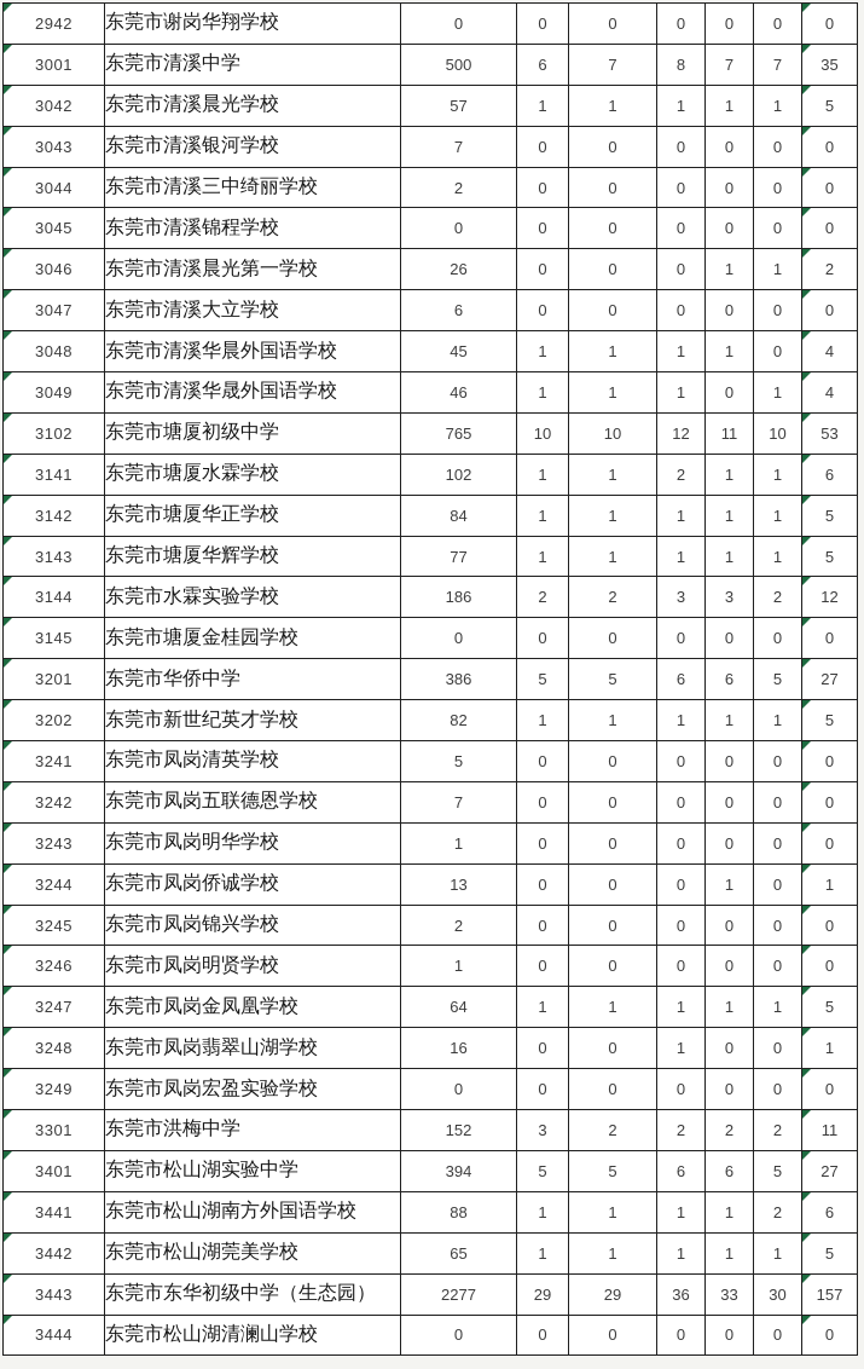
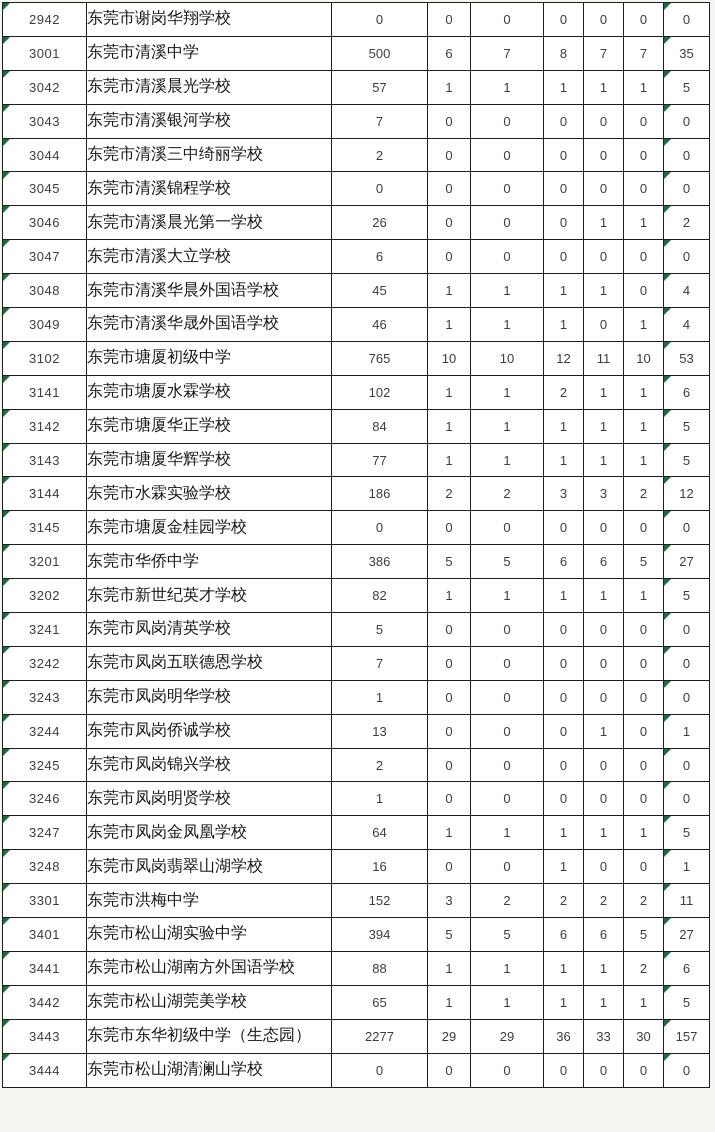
  2942	东莞市谢岗华翔学校	0	0	0	0	0	0	0
  3001	东莞市清溪中学	500	6	7	8	7	7	35
  3042	东莞市清溪晨光学校	57	1	1	1	1	1	5
  3043	东莞市清溪银河学校	7	0	0	0	0	0	0
  3044	东莞市清溪三中绮丽学校	2	0	0	0	0	0	0
  3045	东莞市清溪锦程学校	0	0	0	0	0	0	0
  3046	东莞市清溪晨光第一学校	26	0	0	0	1	1	2
  3047	东莞市清溪大立学校	6	0	0	0	0	0	0
  3048	东莞市清溪华晨外国语学校	45	1	1	1	1	0	4
  3049	东莞市清溪华晟外国语学校	46	1	1	1	0	1	4
  3102	东莞市塘厦初级中学	765	10	10	12	11	10	53
  3141	东莞市塘厦水霖学校	102	1	1	2	1	1	6
  3142	东莞市塘厦华正学校	84	1	1	1	1	1	5
  3143	东莞市塘厦华辉学校	77	1	1	1	1	1	5
  3144	东莞市水霖实验学校	186	2	2	3	3	2	12
  3145	东莞市塘厦金桂园学校	0	0	0	0	0	0	0
  3201	东莞市华侨中学	386	5	5	6	6	5	27
  3202	东莞市新世纪英才学校	82	1	1	1	1	1	5
  3241	东莞市凤岗清英学校	5	0	0	0	0	0	0
  3242	东莞市凤岗五联德恩学校	7	0	0	0	0	0	0
  3243	东莞市凤岗明华学校	1	0	0	0	0	0	0
  3244	东莞市凤岗侨诚学校	13	0	0	0	1	0	1
  3245	东莞市凤岗锦兴学校	2	0	0	0	0	0	0
  3246	东莞市凤岗明贤学校	1	0	0	0	0	0	0
  3247	东莞市凤岗金凤凰学校	64	1	1	1	1	1	5
  3248	东莞市凤岗翡翠山湖学校	16	0	0	1	0	0	1
- 3249	东莞市凤岗宏盈实验学校	0	0	0	0	0	0	0
  3301	东莞市洪梅中学	152	3	2	2	2	2	11
  3401	东莞市松山湖实验中学	394	5	5	6	6	5	27
  3441	东莞市松山湖南方外国语学校	88	1	1	1	1	2	6
  3442	东莞市松山湖莞美学校	65	1	1	1	1	1	5
  3443	东莞市东华初级中学（生态园）	2277	29	29	36	33	30	157
  3444	东莞市松山湖清澜山学校	0	0	0	0	0	0	0
